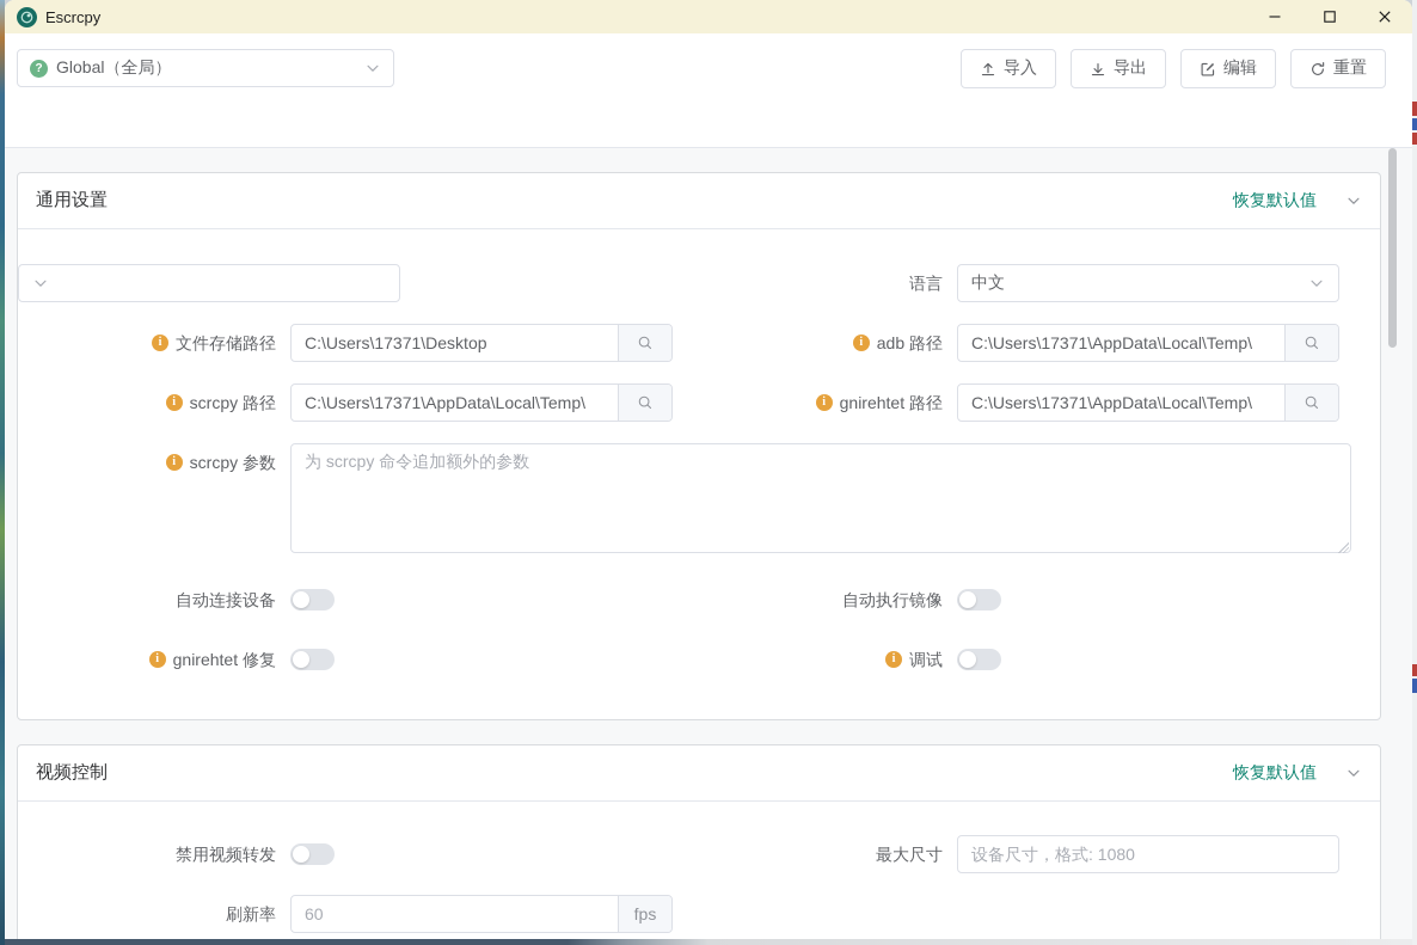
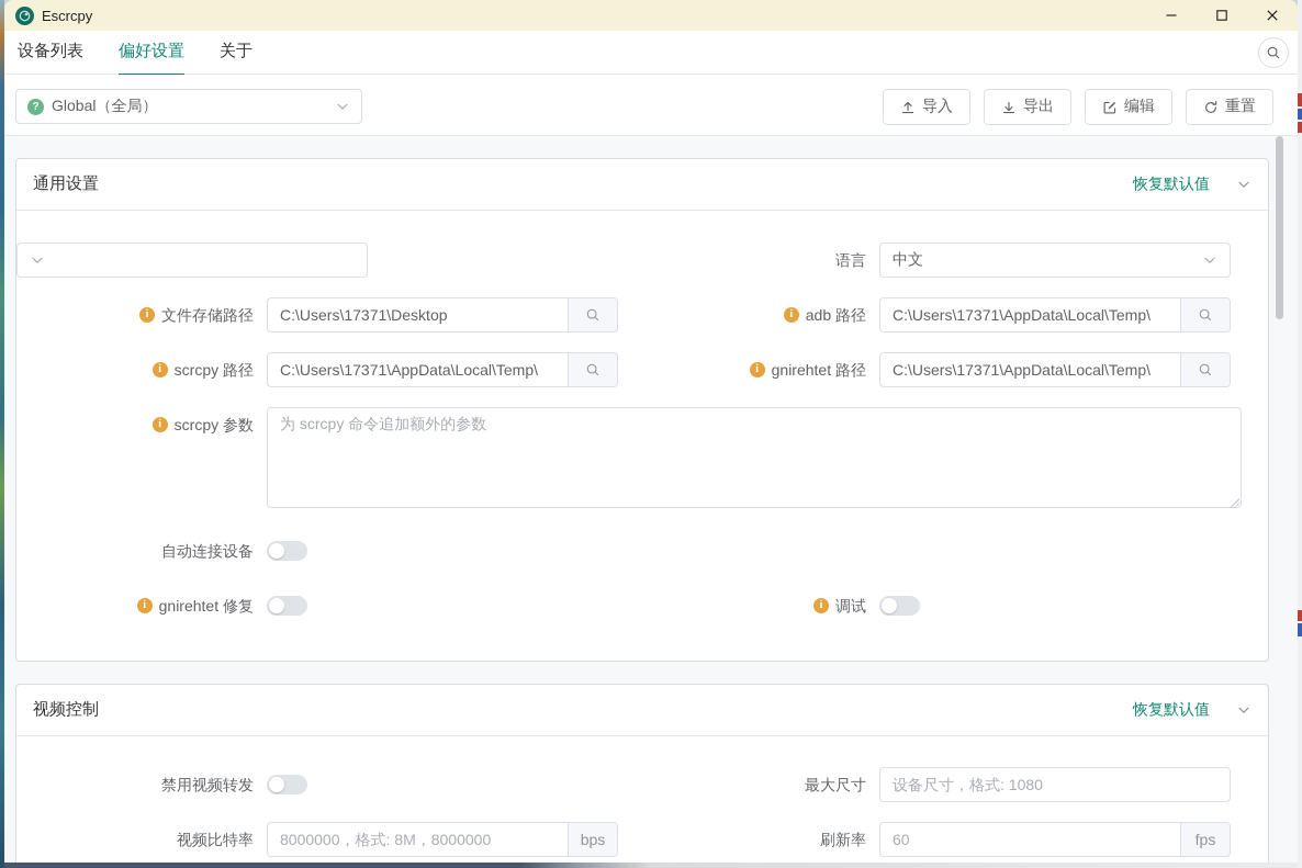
  Escrcpy
+ 设备列表
+ 偏好设置
+ 关于
  ?
  Global（全局）
  导入
  导出
  编辑
  重置
  通用设置
  恢复默认值
  语言
  中文
  i
  文件存储路径
  C:\Users\17371\Desktop
  i
  adb 路径
  C:\Users\17371\AppData\Local\Temp\
  i
  scrcpy 路径
  C:\Users\17371\AppData\Local\Temp\
  i
  gnirehtet 路径
  C:\Users\17371\AppData\Local\Temp\
  i
  scrcpy 参数
  为 scrcpy 命令追加额外的参数
  自动连接设备
- 自动执行镜像
  i
  gnirehtet 修复
  i
  调试
  视频控制
  恢复默认值
  禁用视频转发
  最大尺寸
  设备尺寸，格式: 1080
+ 视频比特率
+ 8000000，格式: 8M，8000000
+ bps
  刷新率
  60
  fps
